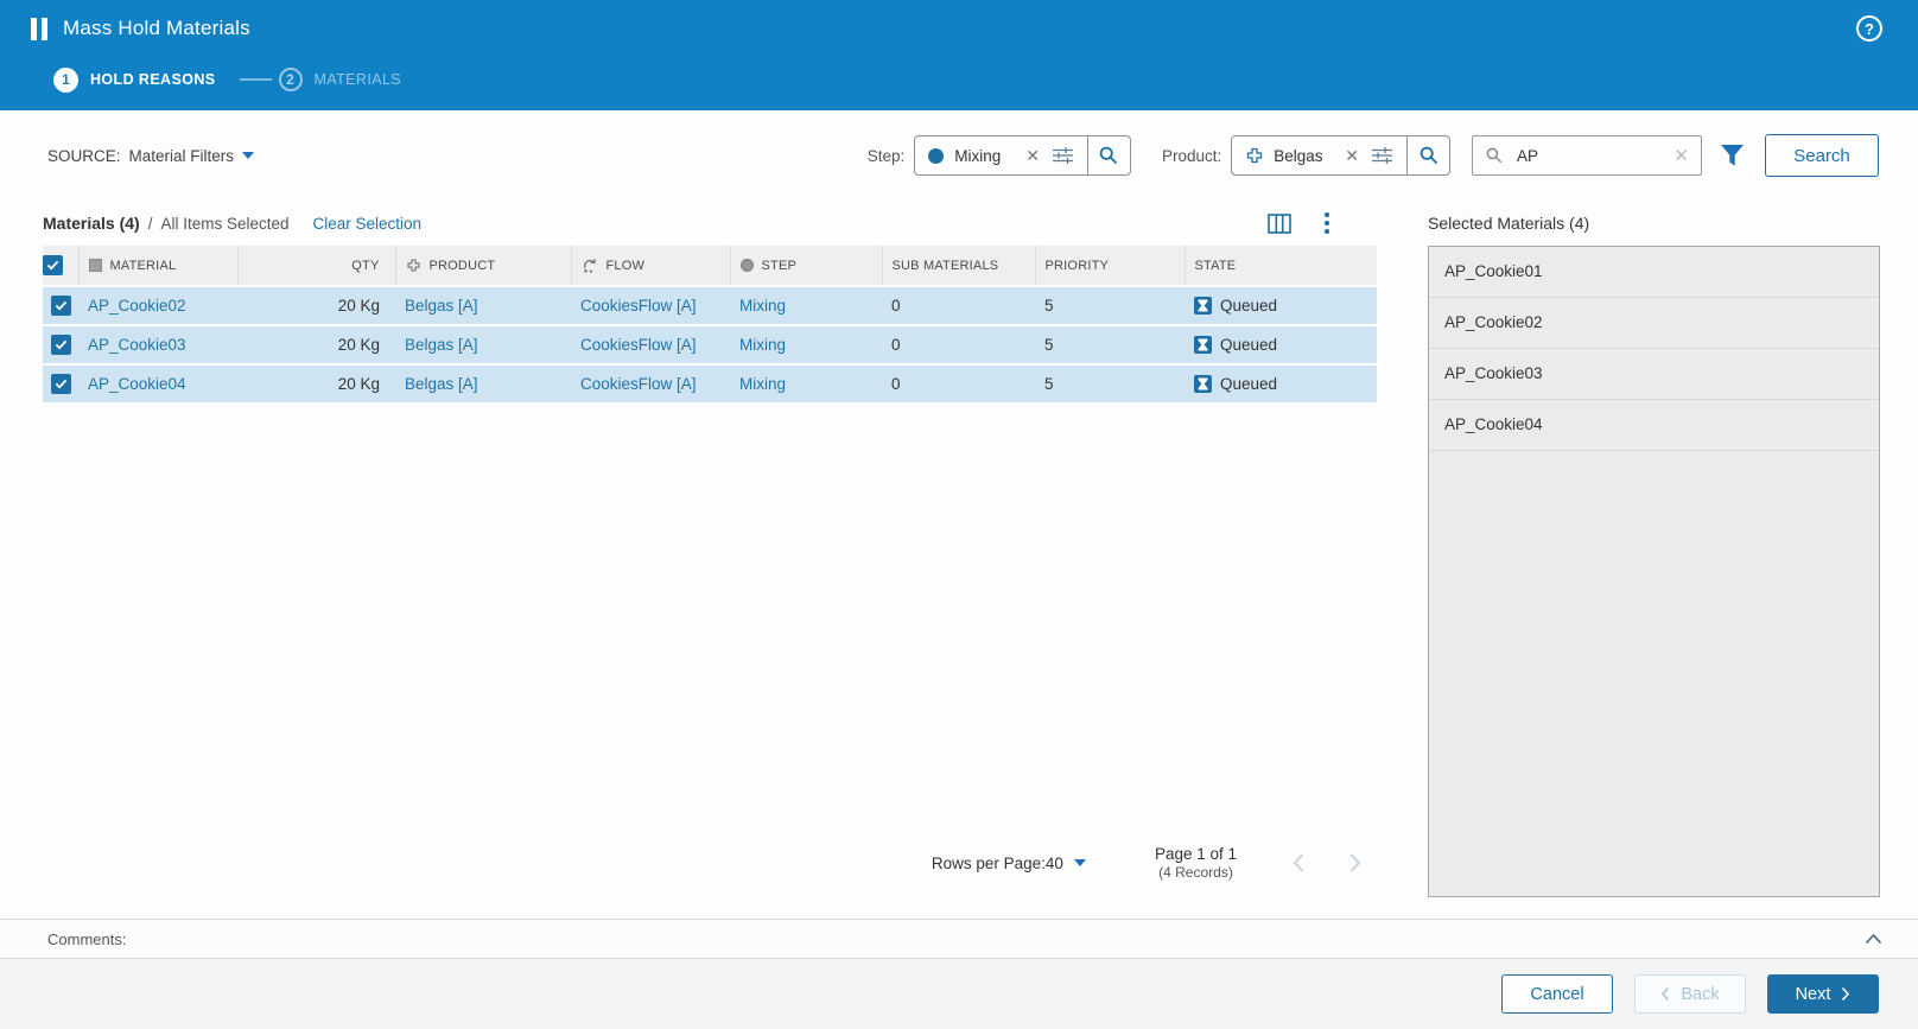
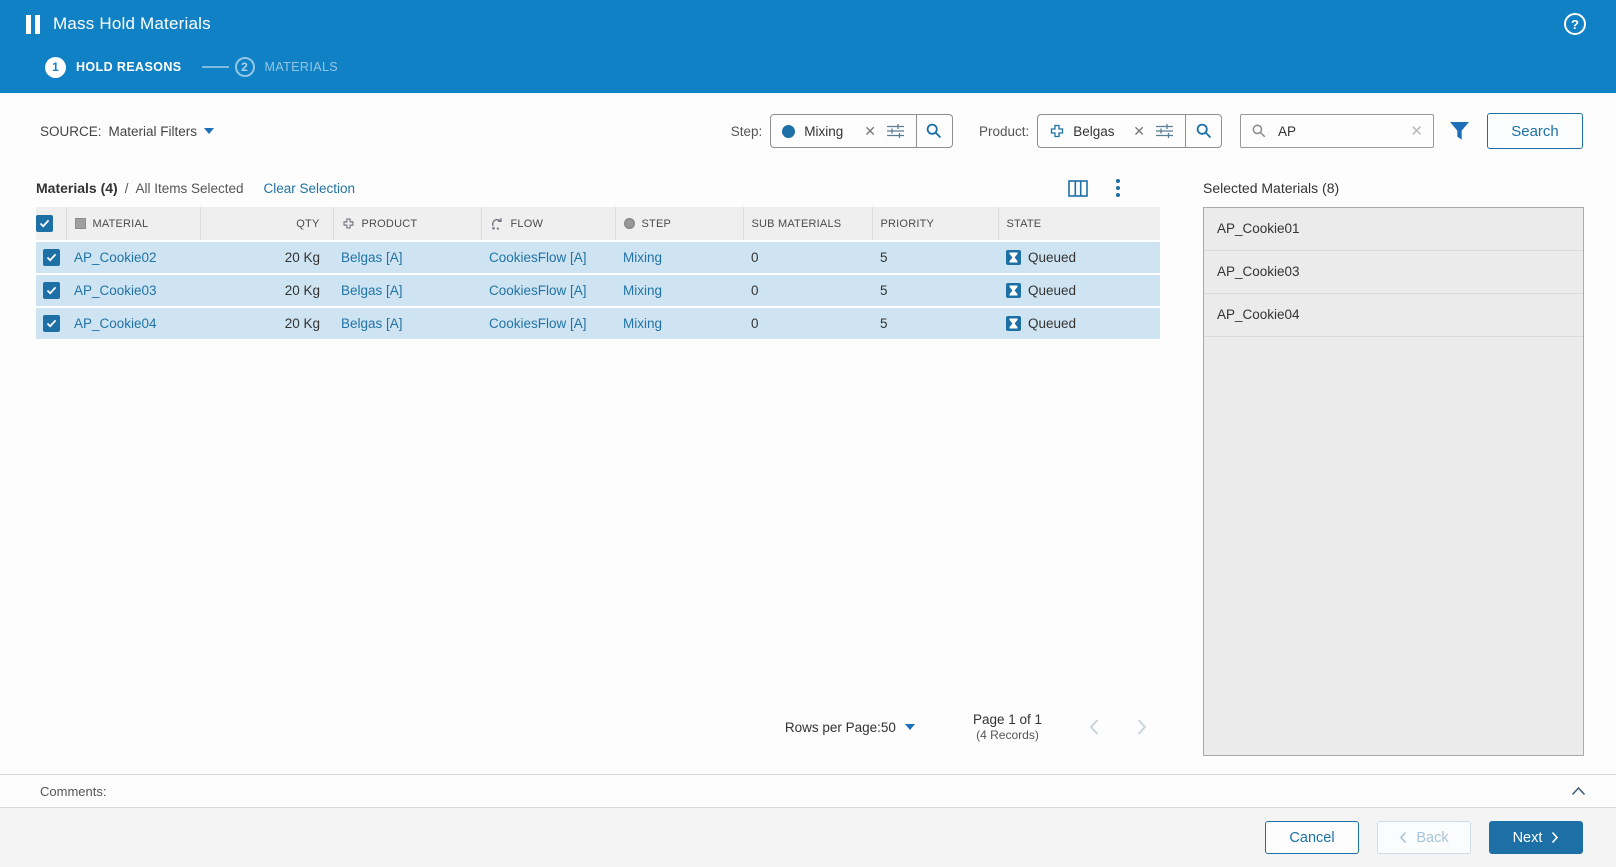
  Mass Hold Materials
  ?
  1
  HOLD REASONS
  2
  MATERIALS
  SOURCE:
  Material Filters
  Step:
  Mixing
  ✕
  Product:
  Belgas
  ✕
  AP
  ✕
  Search
  Materials (4)
  /
  All Items Selected
  Clear Selection
  	MATERIAL	QTY	PRODUCT	FLOW	STEP	SUB MATERIALS	PRIORITY	STATE
  	AP_Cookie02	20 Kg	Belgas [A]	CookiesFlow [A]	Mixing	0	5	Queued
  	AP_Cookie03	20 Kg	Belgas [A]	CookiesFlow [A]	Mixing	0	5	Queued
  	AP_Cookie04	20 Kg	Belgas [A]	CookiesFlow [A]	Mixing	0	5	Queued
  Rows per Page:
- 40
+ 50
  Page 1 of 1
  (4 Records)
- Selected Materials (4)
+ Selected Materials (8)
  AP_Cookie01
- AP_Cookie02
  AP_Cookie03
  AP_Cookie04
  Comments:
  Cancel
  Back
  Next
